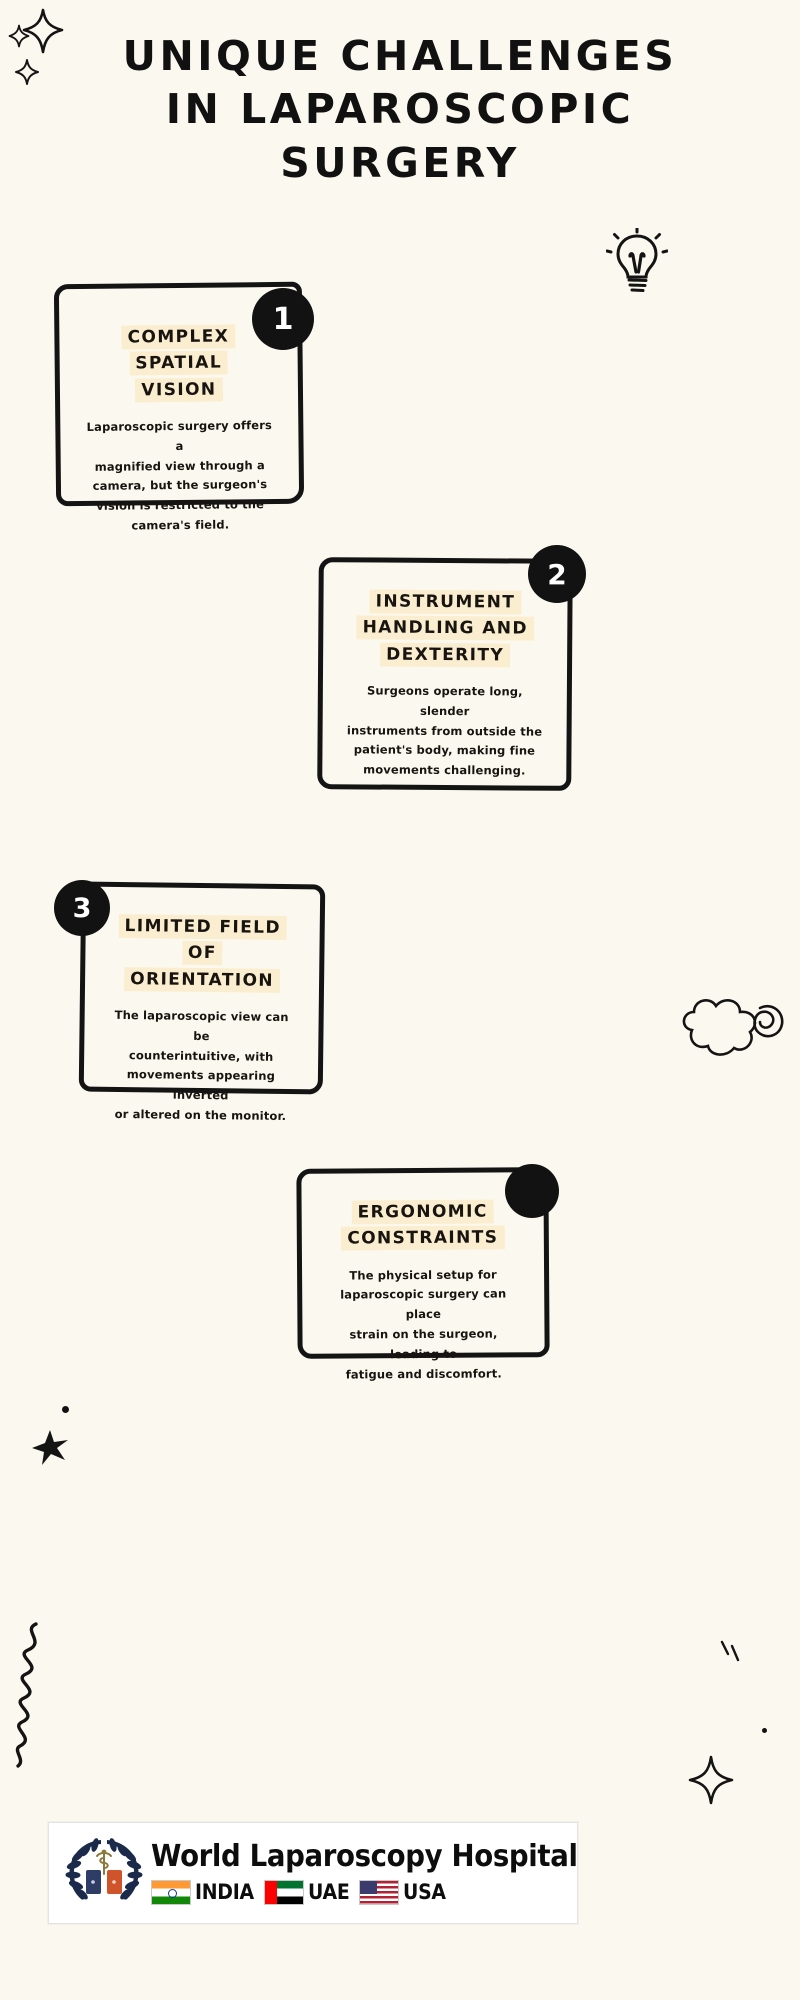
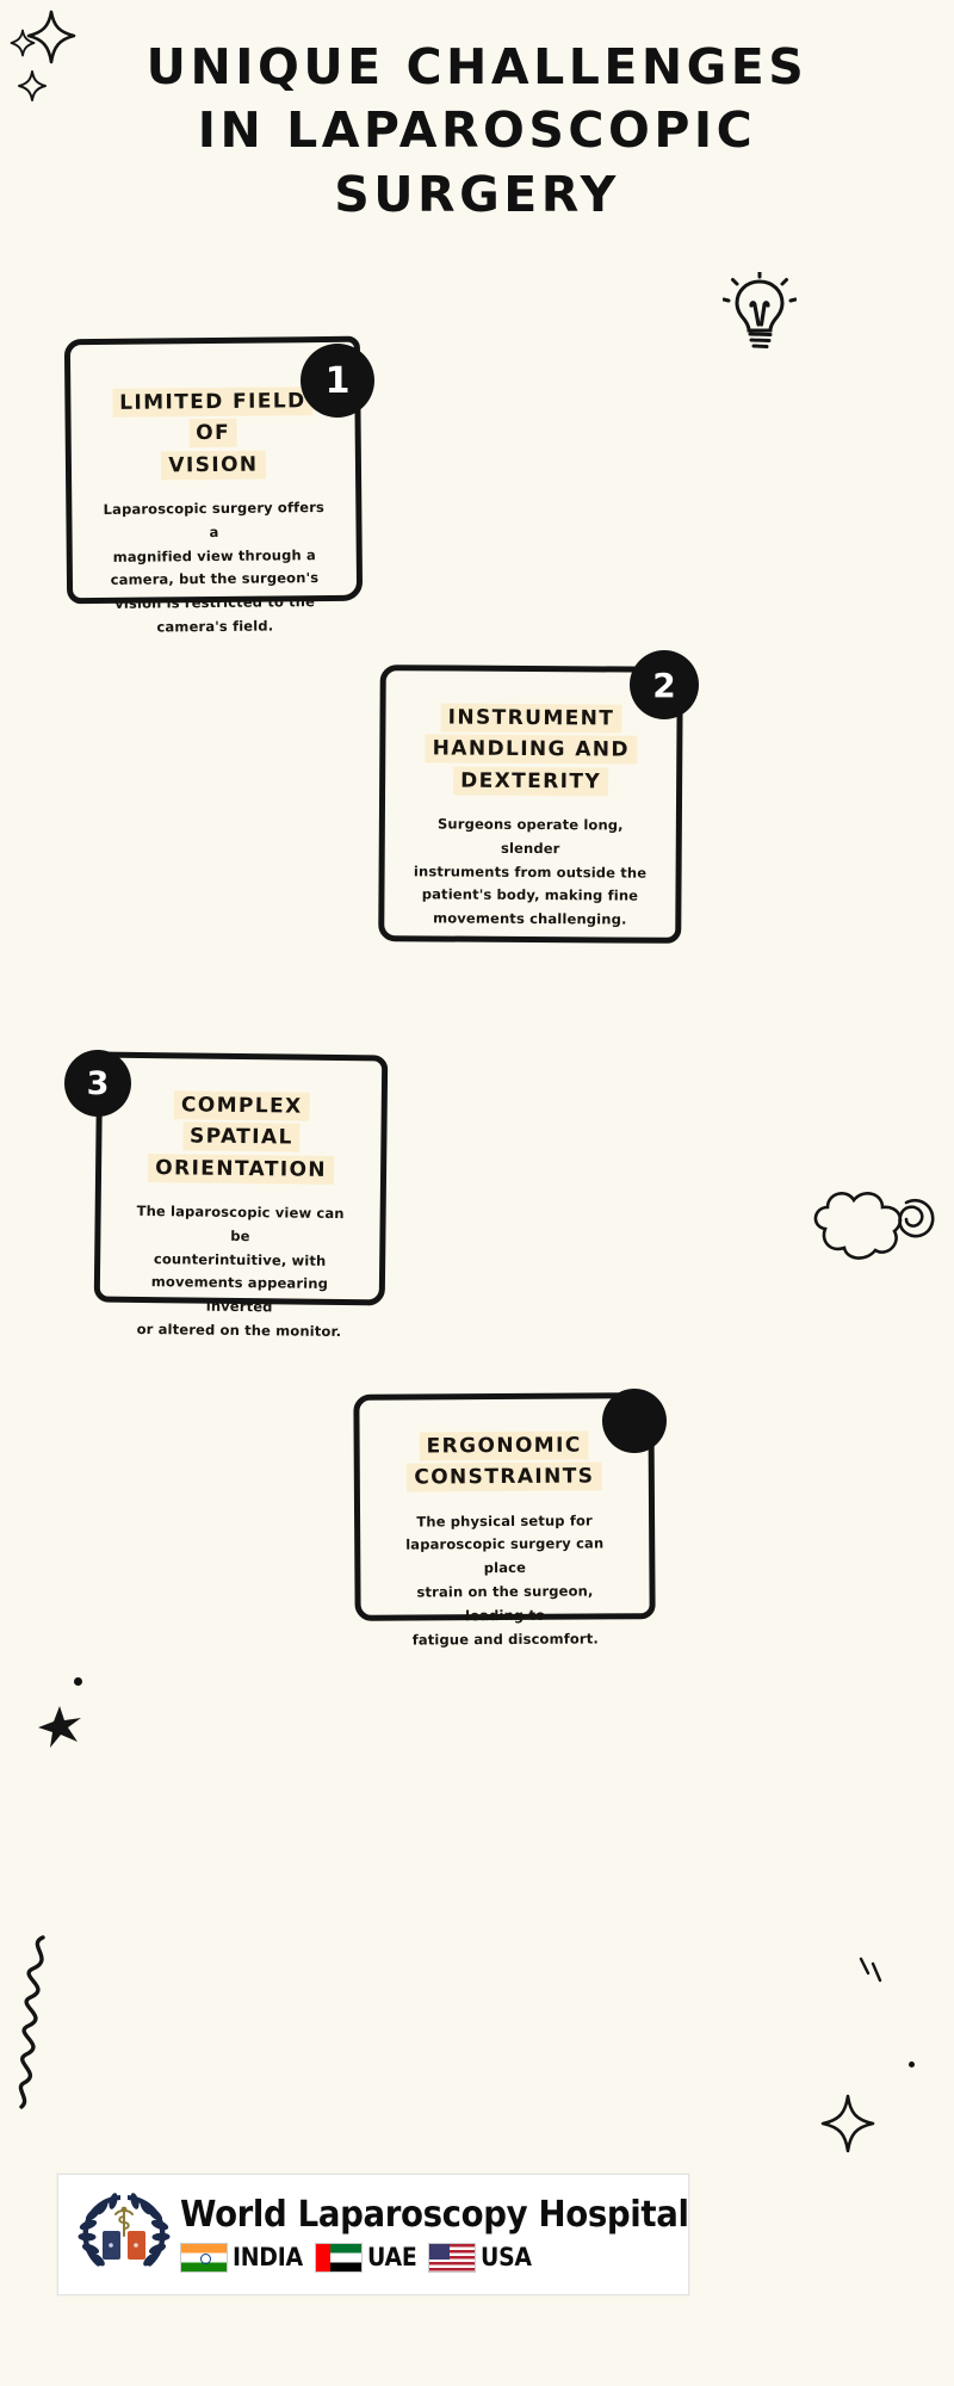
  UNIQUE CHALLENGES
  IN LAPAROSCOPIC
  SURGERY
- COMPLEX SPATIAL
+ LIMITED FIELD OF
  VISION
  Laparoscopic surgery offers a
  magnified view through a
  camera, but the surgeon's
  vision is restricted to the
  camera's field.
  1
  INSTRUMENT
  HANDLING AND
  DEXTERITY
  Surgeons operate long, slender
  instruments from outside the
  patient's body, making fine
  movements challenging.
  2
- LIMITED FIELD OF
+ COMPLEX SPATIAL
  ORIENTATION
  The laparoscopic view can be
  counterintuitive, with
  movements appearing inverted
  or altered on the monitor.
  3
  ERGONOMIC
  CONSTRAINTS
  The physical setup for
  laparoscopic surgery can place
  strain on the surgeon, leading to
  fatigue and discomfort.
  World Laparoscopy Hospital
  INDIA
  UAE
  USA
